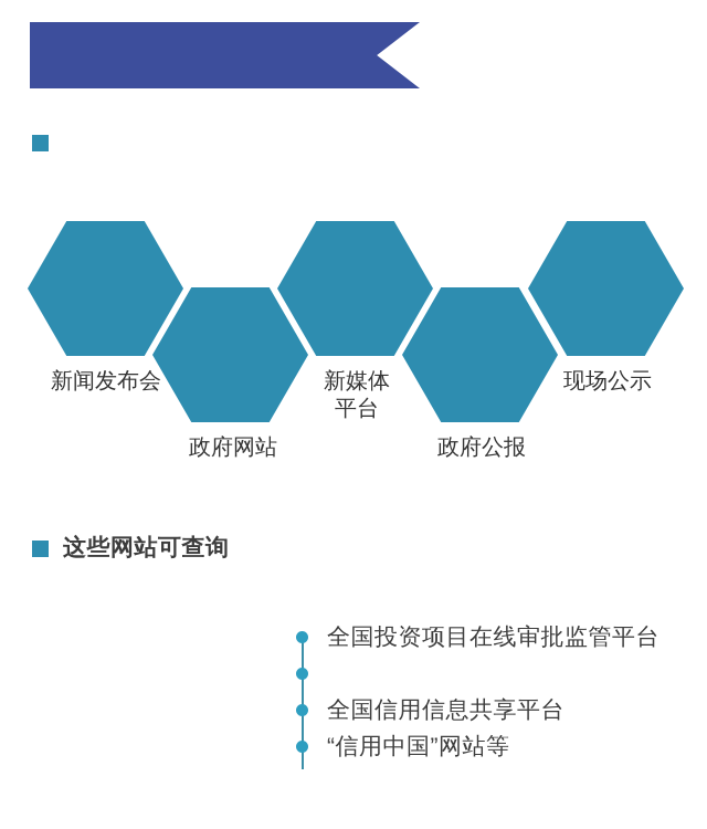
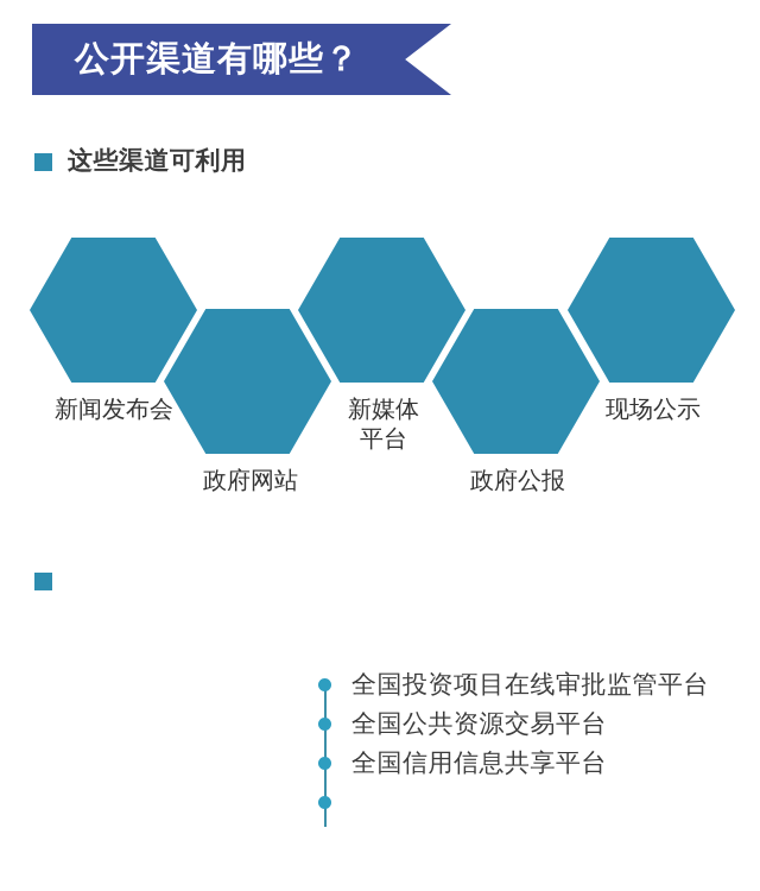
+ 公开渠道有哪些？
+ 这些渠道可利用
  新闻发布会
  政府网站
  新媒体
  平台
  政府公报
  现场公示
- 这些网站可查询
  全国投资项目在线审批监管平台
+ 全国公共资源交易平台
  全国信用信息共享平台
- “信用中国”网站等
